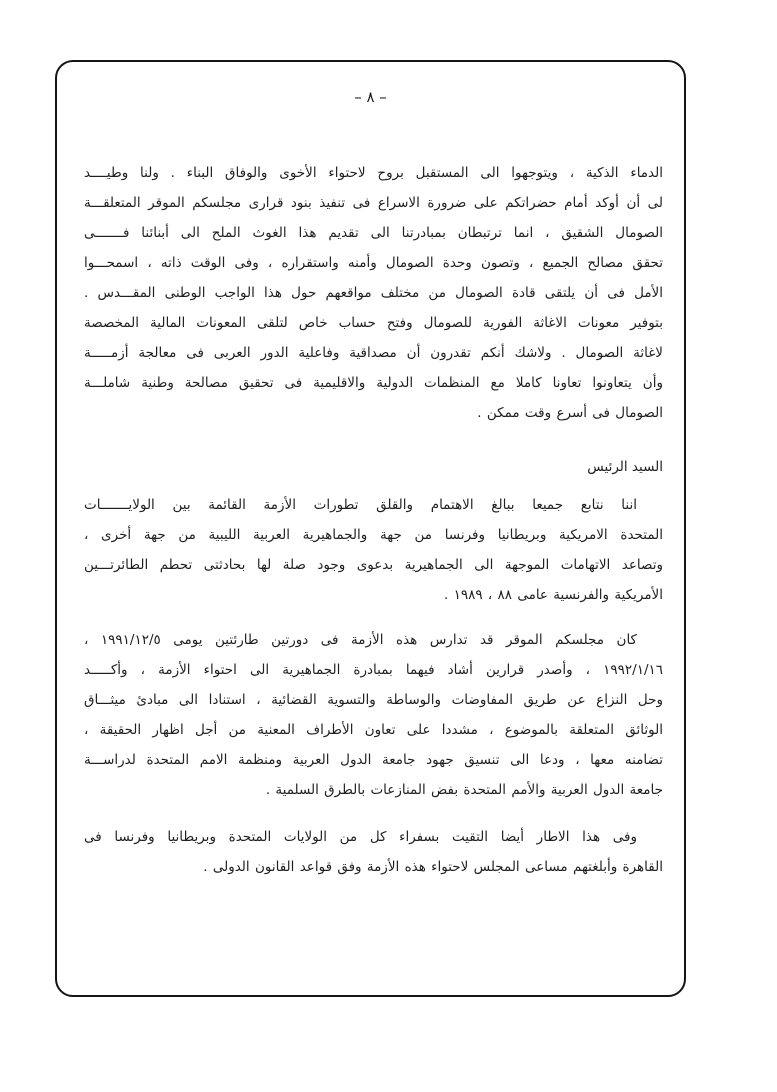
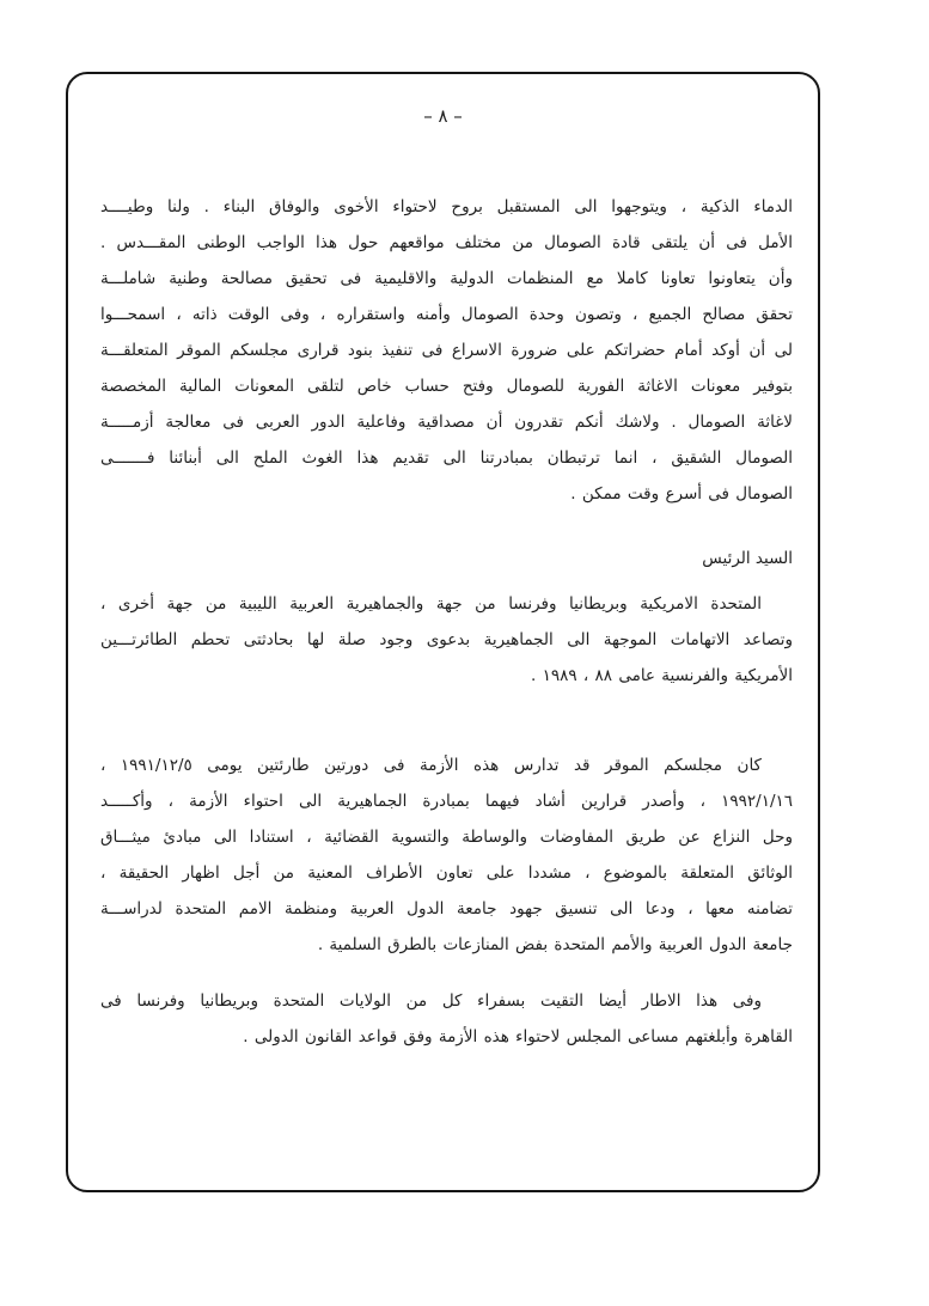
  – ٨ –
  الدماء الذكية ، ويتوجهوا الى المستقبل بروح لاحتواء الأخوى والوفاق البناء . ولنا وطيــــد
- لى أن أوكد أمام حضراتكم على ضرورة الاسراع فى تنفيذ بنود قرارى مجلسكم الموقر المتعلقـــة
+ الأمل فى أن يلتقى قادة الصومال من مختلف مواقعهم حول هذا الواجب الوطنى المقـــدس .
- الصومال الشقيق ، انما ترتبطان بمبادرتنا الى تقديم هذا الغوث الملح الى أبنائنا فـــــــى
+ وأن يتعاونوا تعاونا كاملا مع المنظمات الدولية والاقليمية فى تحقيق مصالحة وطنية شاملـــة
  تحقق مصالح الجميع ، وتصون وحدة الصومال وأمنه واستقراره ، وفى الوقت ذاته ، اسمحـــوا
- الأمل فى أن يلتقى قادة الصومال من مختلف مواقعهم حول هذا الواجب الوطنى المقـــدس .
+ لى أن أوكد أمام حضراتكم على ضرورة الاسراع فى تنفيذ بنود قرارى مجلسكم الموقر المتعلقـــة
  بتوفير معونات الاغاثة الفورية للصومال وفتح حساب خاص لتلقى المعونات المالية المخصصة
  لاغاثة الصومال . ولاشك أنكم تقدرون أن مصداقية وفاعلية الدور العربى فى معالجة أزمـــــة
- وأن يتعاونوا تعاونا كاملا مع المنظمات الدولية والاقليمية فى تحقيق مصالحة وطنية شاملـــة
+ الصومال الشقيق ، انما ترتبطان بمبادرتنا الى تقديم هذا الغوث الملح الى أبنائنا فـــــــى
  الصومال فى أسرع وقت ممكن .
  السيد الرئيس
- اننا نتابع جميعا ببالغ الاهتمام والقلق تطورات الأزمة القائمة بين الولايـــــــات
  المتحدة الامريكية وبريطانيا وفرنسا من جهة والجماهيرية العربية الليبية من جهة أخرى ،
  وتصاعد الاتهامات الموجهة الى الجماهيرية بدعوى وجود صلة لها بحادثتى تحطم الطائرتـــين
  الأمريكية والفرنسية عامى ٨٨ ، ١٩٨٩ .
  كان مجلسكم الموقر قد تدارس هذه الأزمة فى دورتين طارئتين يومى ١٩٩١/١٢/٥ ،
  ١٩٩٢/١/١٦ ، وأصدر قرارين أشاد فيهما بمبادرة الجماهيرية الى احتواء الأزمة ، وأكـــــد
  وحل النزاع عن طريق المفاوضات والوساطة والتسوية القضائية ، استنادا الى مبادئ ميثـــاق
  الوثائق المتعلقة بالموضوع ، مشددا على تعاون الأطراف المعنية من أجل اظهار الحقيقة ،
  تضامنه معها ، ودعا الى تنسيق جهود جامعة الدول العربية ومنظمة الامم المتحدة لدراســـة
  جامعة الدول العربية والأمم المتحدة بفض المنازعات بالطرق السلمية .
  وفى هذا الاطار أيضا التقيت بسفراء كل من الولايات المتحدة وبريطانيا وفرنسا فى
  القاهرة وأبلغتهم مساعى المجلس لاحتواء هذه الأزمة وفق قواعد القانون الدولى .
